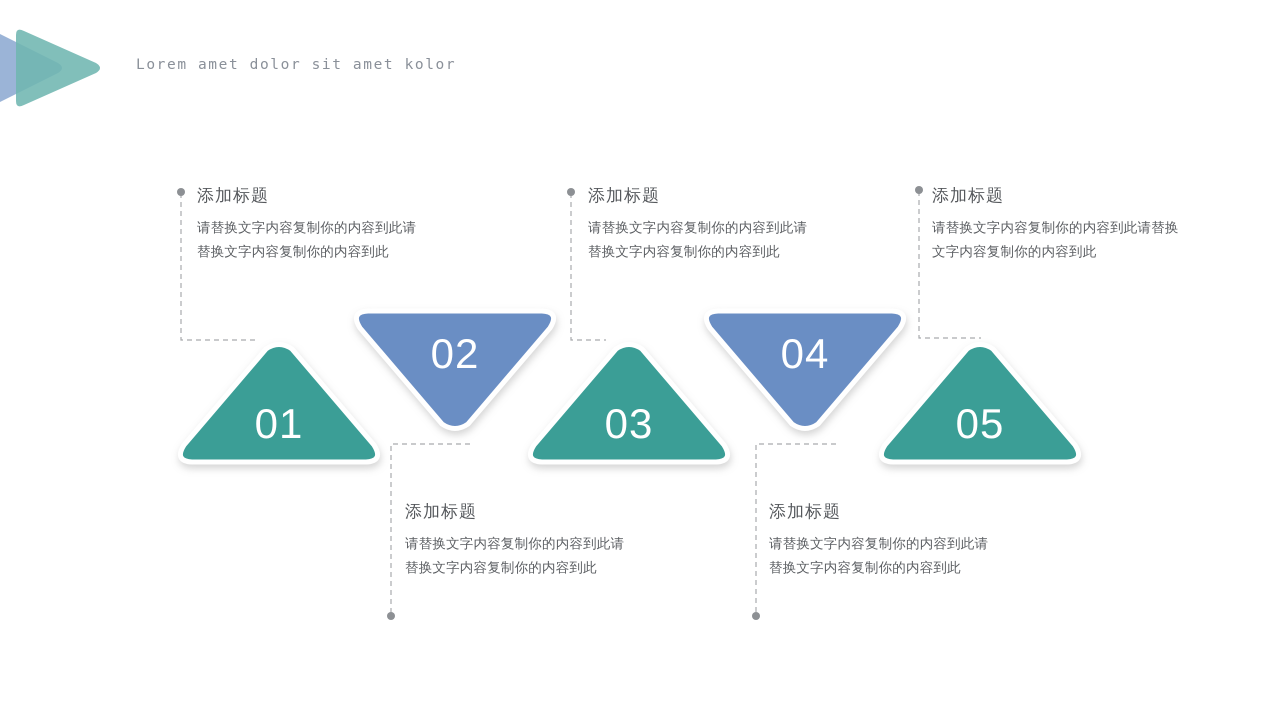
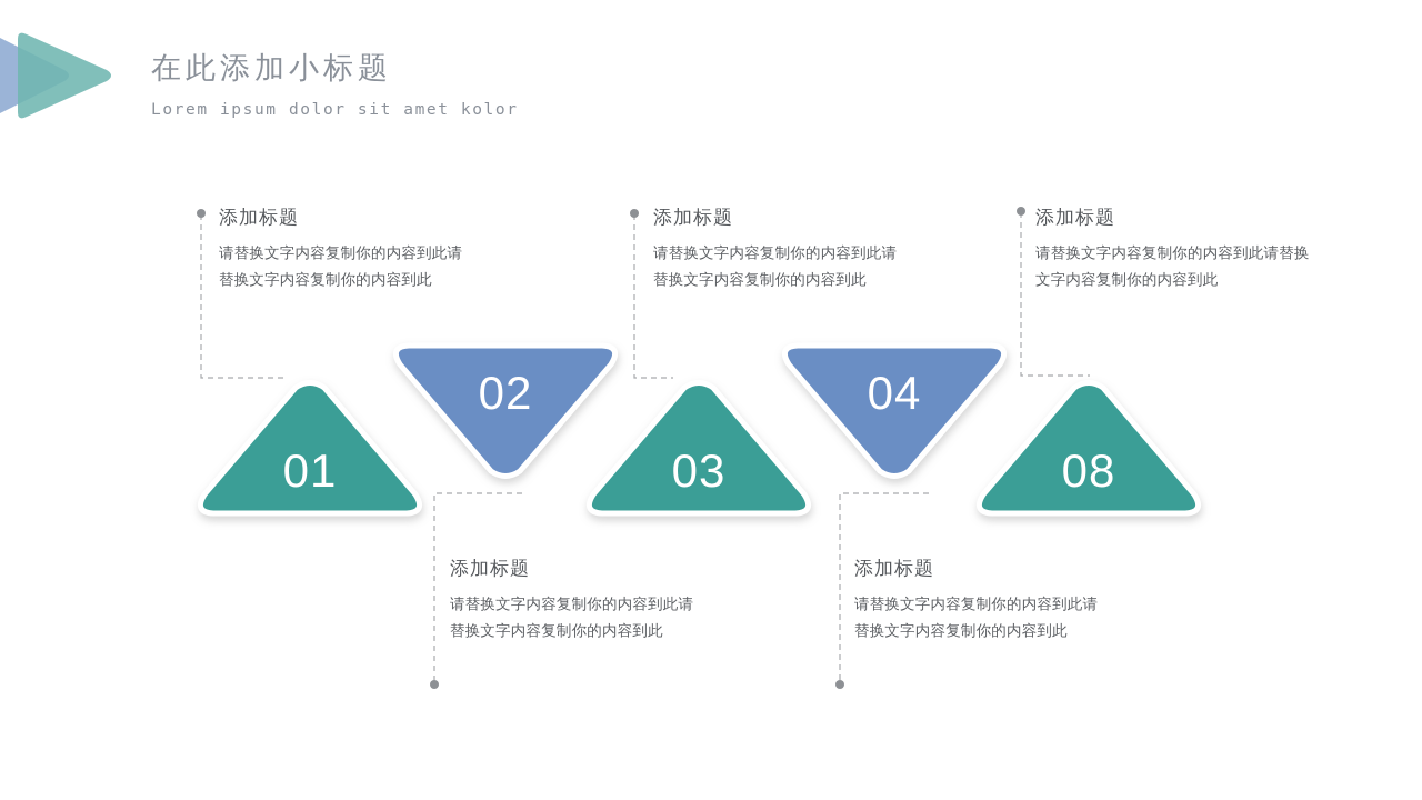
+ 在此添加小标题
- Lorem amet dolor sit amet kolor
+ Lorem ipsum dolor sit amet kolor
  01
  02
  03
  04
- 05
+ 08
  添加标题
  请替换文字内容复制你的内容到此请替换文字内容复制你的内容到此
  添加标题
  请替换文字内容复制你的内容到此请替换文字内容复制你的内容到此
  添加标题
  请替换文字内容复制你的内容到此请替换文字内容复制你的内容到此
  添加标题
  请替换文字内容复制你的内容到此请替换文字内容复制你的内容到此
  添加标题
  请替换文字内容复制你的内容到此请替换文字内容复制你的内容到此
